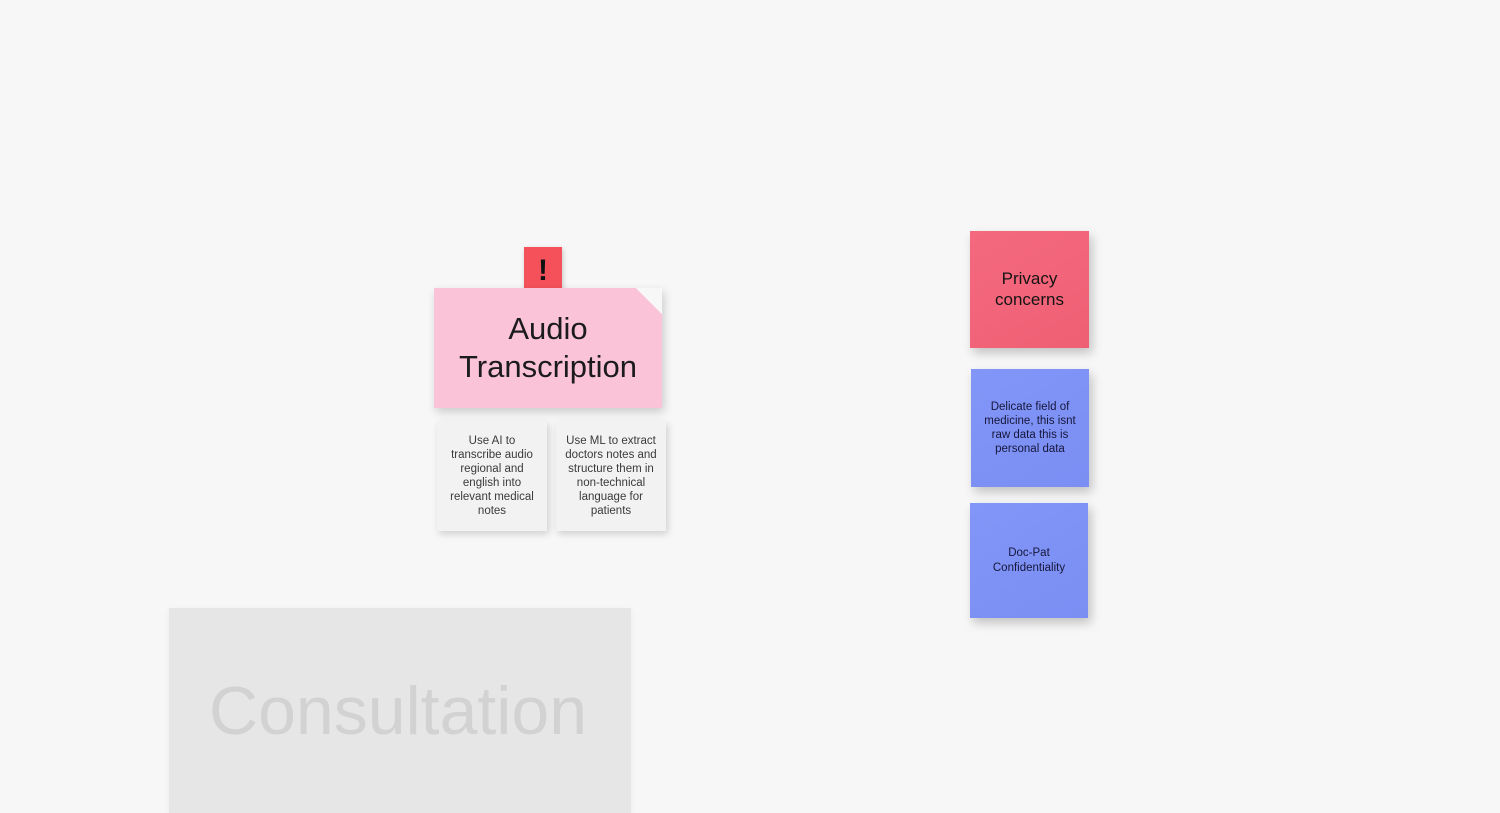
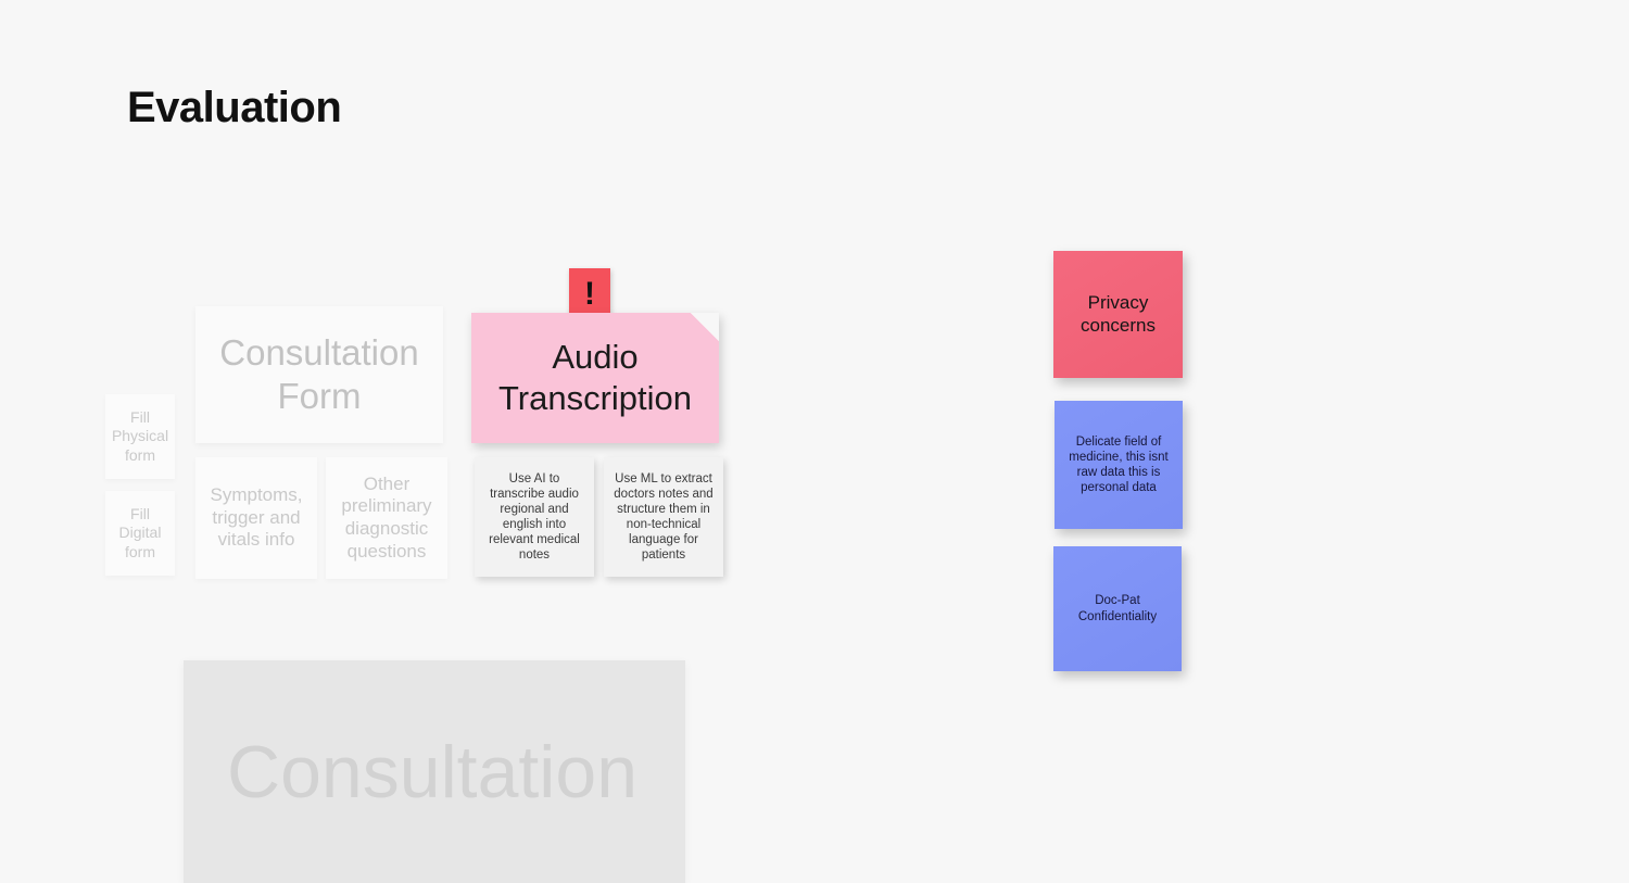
+ Evaluation
+ Fill Physical form
+ Fill Digital form
+ Consultation Form
+ Symptoms, trigger and vitals info
+ Other preliminary diagnostic questions
  !
  Audio Transcription
  Use AI to transcribe audio regional and english into relevant medical notes
  Use ML to extract doctors notes and structure them in non-technical language for patients
  Privacy concerns
  Delicate field of medicine, this isnt raw data this is personal data
  Doc-Pat Confidentiality
